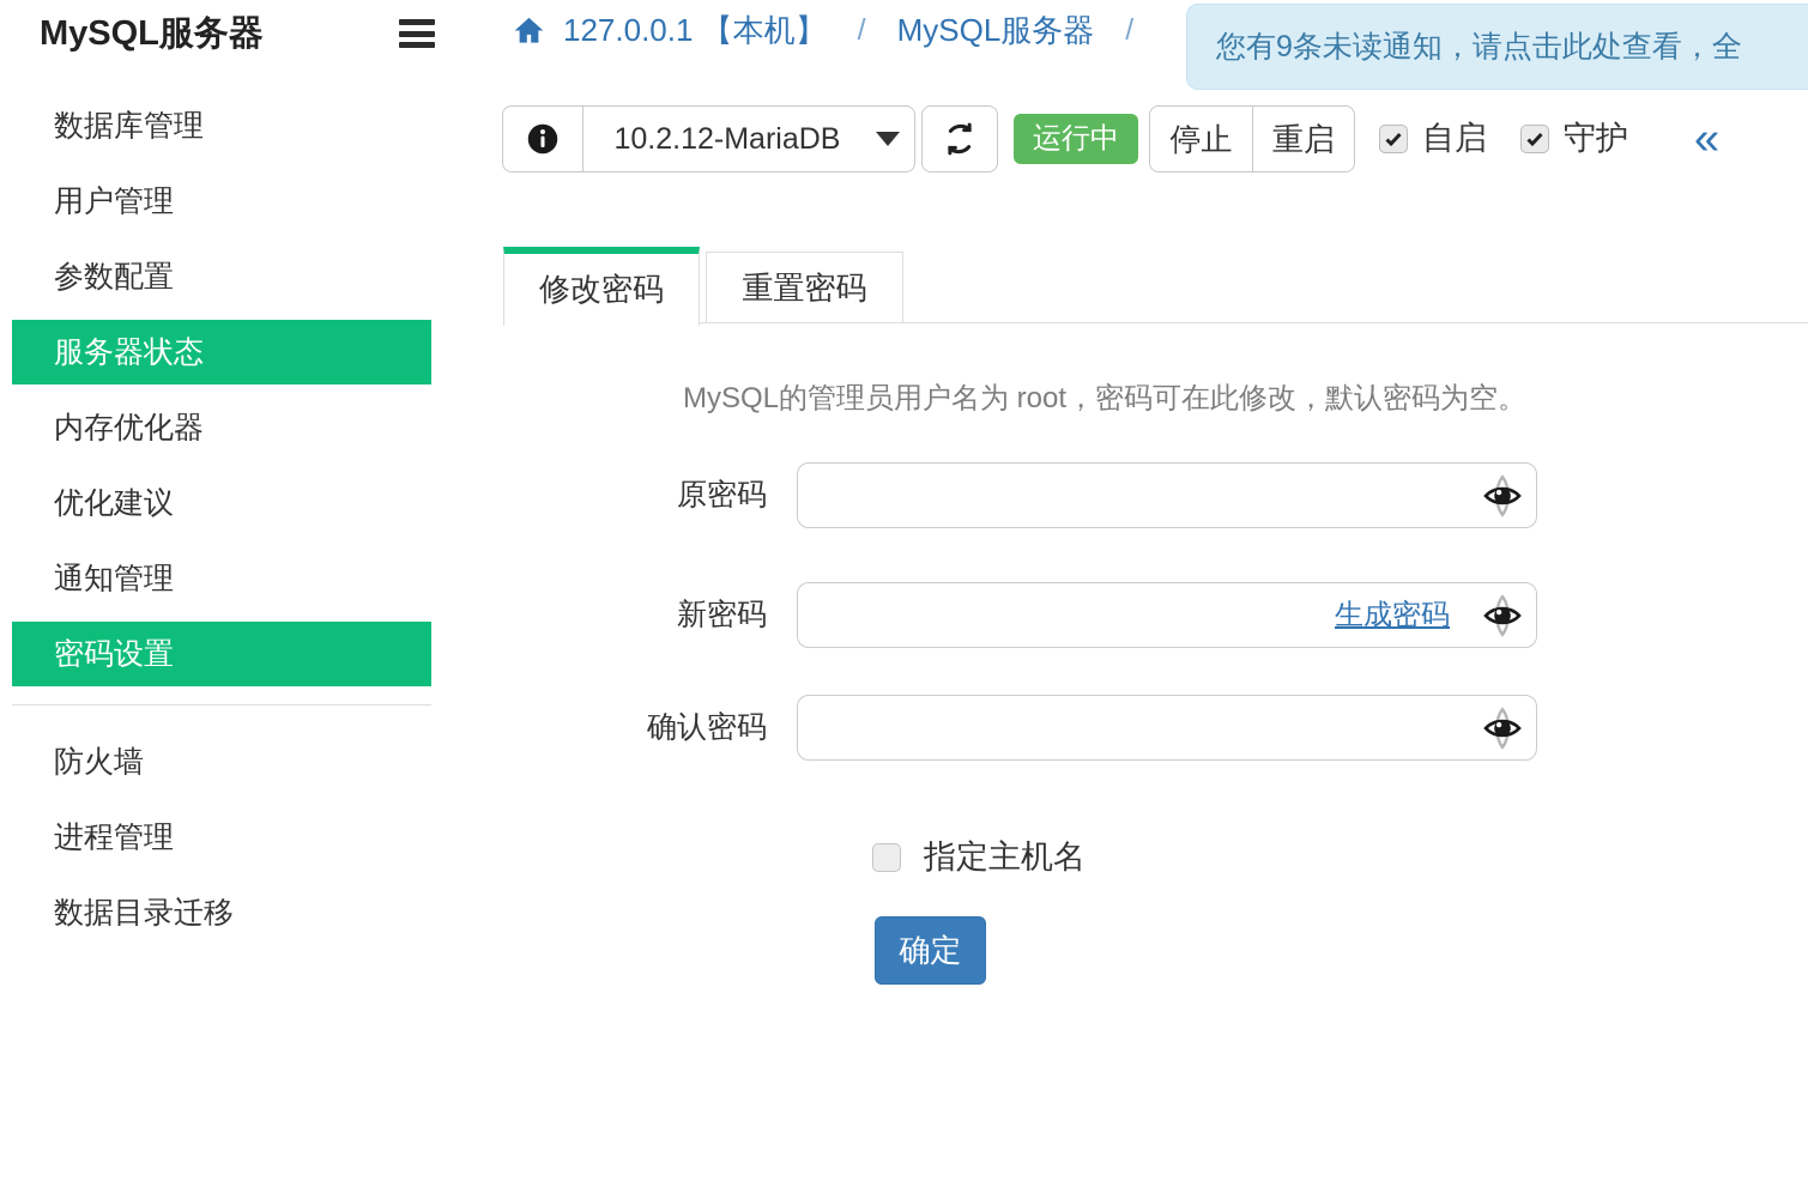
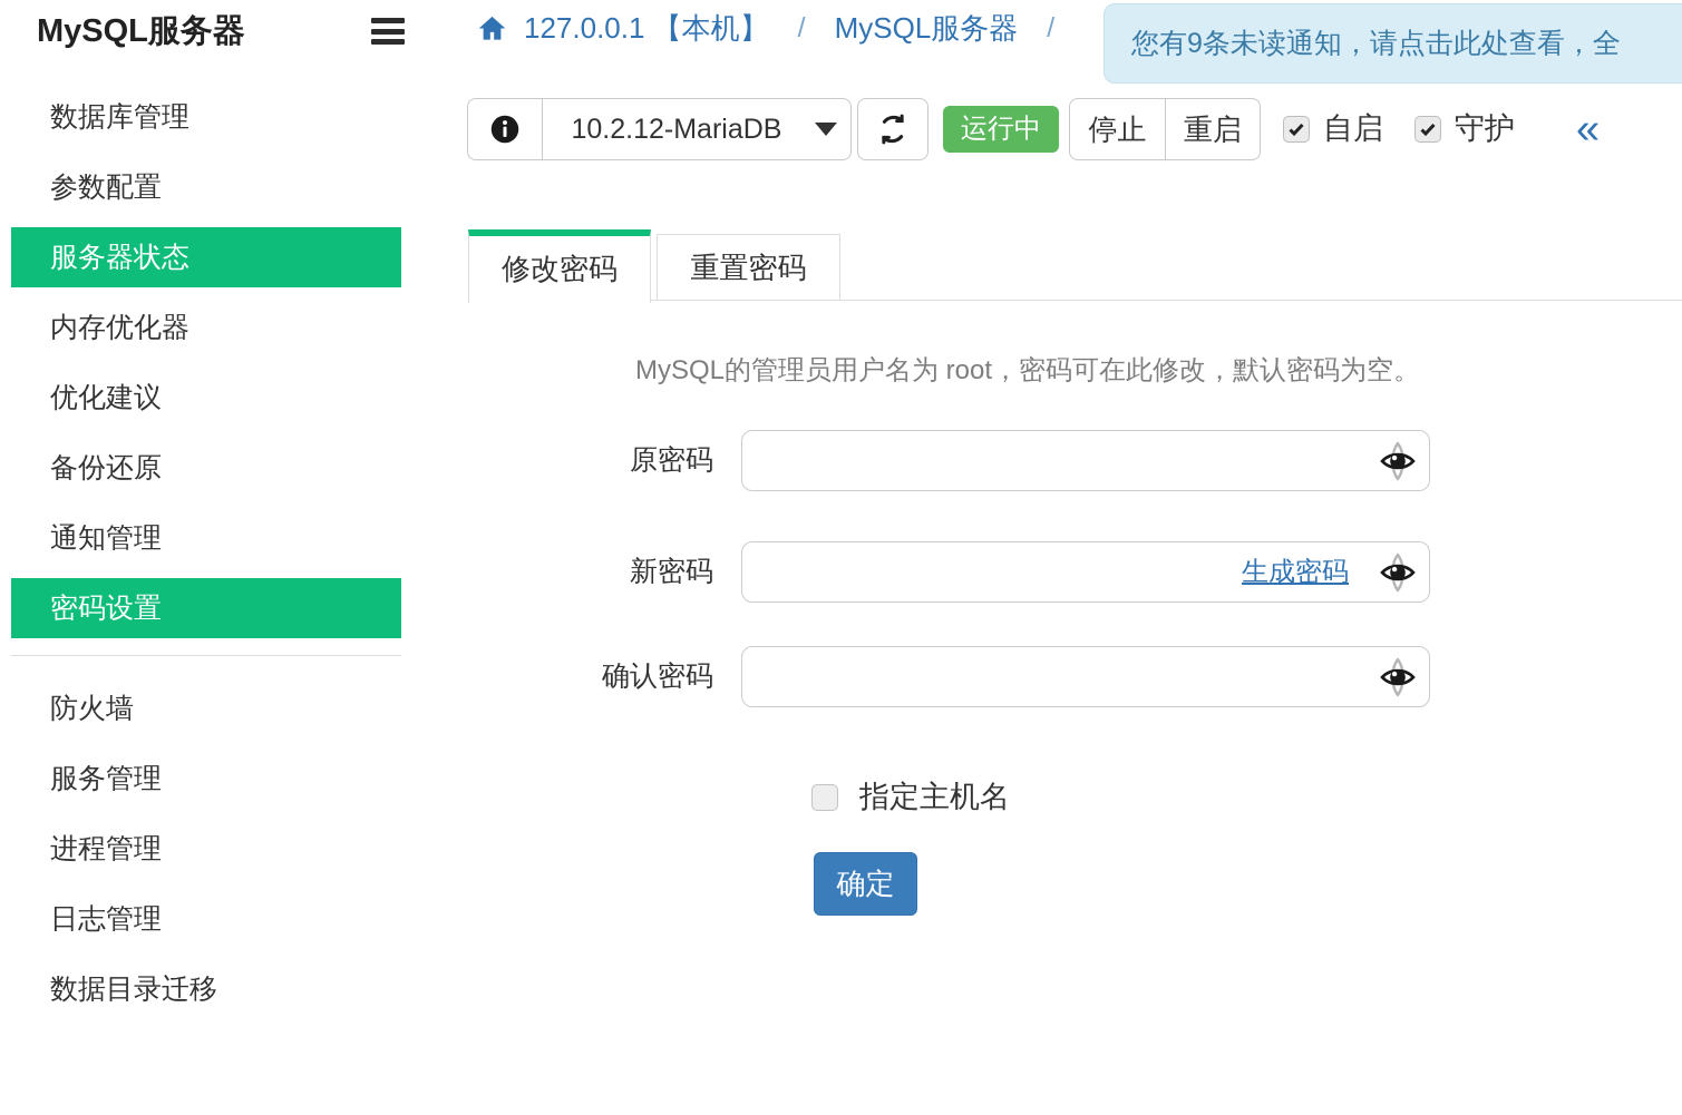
  MySQL服务器
  数据库管理
- 用户管理
  参数配置
  服务器状态
  内存优化器
  优化建议
+ 备份还原
  通知管理
  密码设置
  防火墙
+ 服务管理
  进程管理
+ 日志管理
  数据目录迁移
  127.0.0.1 【本机】
  /
  MySQL服务器
  /
  您有9条未读通知，请点击此处查看，全
  10.2.12-MariaDB
  运行中
  停止
  重启
  自启
  守护
  «
  修改密码
  重置密码
  MySQL的管理员用户名为 root，密码可在此修改，默认密码为空。
  原密码
  新密码
  生成密码
  确认密码
  指定主机名
  确定
